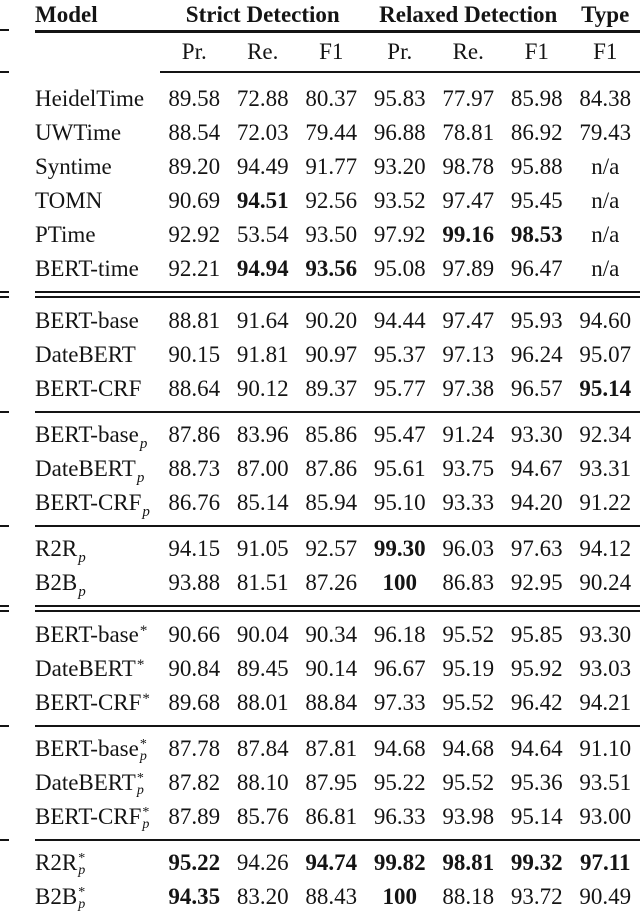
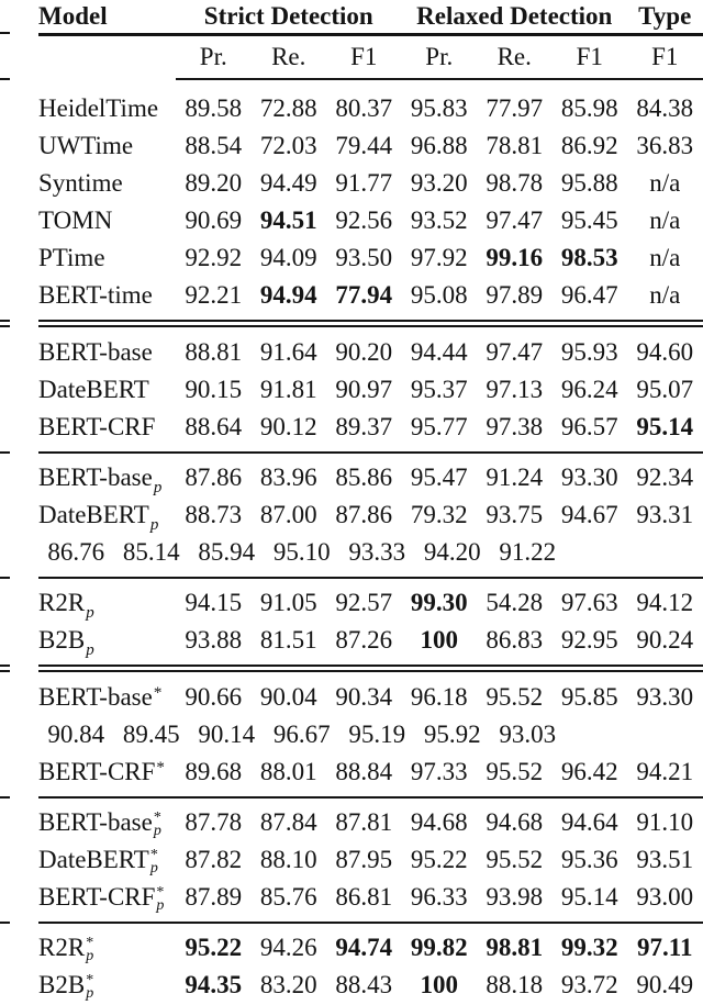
  Model
  Strict Detection
  Relaxed Detection
  Type
  Pr.
  Re.
  F1
  Pr.
  Re.
  F1
  F1
  HeidelTime
  89.58
  72.88
  80.37
  95.83
  77.97
  85.98
  84.38
  UWTime
  88.54
  72.03
  79.44
  96.88
  78.81
  86.92
- 79.43
+ 36.83
  Syntime
  89.20
  94.49
  91.77
  93.20
  98.78
  95.88
  n/a
  TOMN
  90.69
  94.51
  92.56
  93.52
  97.47
  95.45
  n/a
  PTime
  92.92
- 53.54
+ 94.09
  93.50
  97.92
  99.16
  98.53
  n/a
  BERT-time
  92.21
  94.94
- 93.56
+ 77.94
  95.08
  97.89
  96.47
  n/a
  BERT-base
  88.81
  91.64
  90.20
  94.44
  97.47
  95.93
  94.60
  DateBERT
  90.15
  91.81
  90.97
  95.37
  97.13
  96.24
  95.07
  BERT-CRF
  88.64
  90.12
  89.37
  95.77
  97.38
  96.57
  95.14
  BERT-basep
  87.86
  83.96
  85.86
  95.47
  91.24
  93.30
  92.34
  DateBERTp
  88.73
  87.00
  87.86
- 95.61
+ 79.32
  93.75
  94.67
  93.31
- BERT-CRFp
  86.76
  85.14
  85.94
  95.10
  93.33
  94.20
  91.22
  R2Rp
  94.15
  91.05
  92.57
  99.30
- 96.03
+ 54.28
  97.63
  94.12
  B2Bp
  93.88
  81.51
  87.26
  100
  86.83
  92.95
  90.24
  BERT-base*
  90.66
  90.04
  90.34
  96.18
  95.52
  95.85
  93.30
- DateBERT*
  90.84
  89.45
  90.14
  96.67
  95.19
  95.92
  93.03
  BERT-CRF*
  89.68
  88.01
  88.84
  97.33
  95.52
  96.42
  94.21
  BERT-base
  *
  p
  87.78
  87.84
  87.81
  94.68
  94.68
  94.64
  91.10
  DateBERT
  *
  p
  87.82
  88.10
  87.95
  95.22
  95.52
  95.36
  93.51
  BERT-CRF
  *
  p
  87.89
  85.76
  86.81
  96.33
  93.98
  95.14
  93.00
  R2R
  *
  p
  95.22
  94.26
  94.74
  99.82
  98.81
  99.32
  97.11
  B2B
  *
  p
  94.35
  83.20
  88.43
  100
  88.18
  93.72
  90.49
